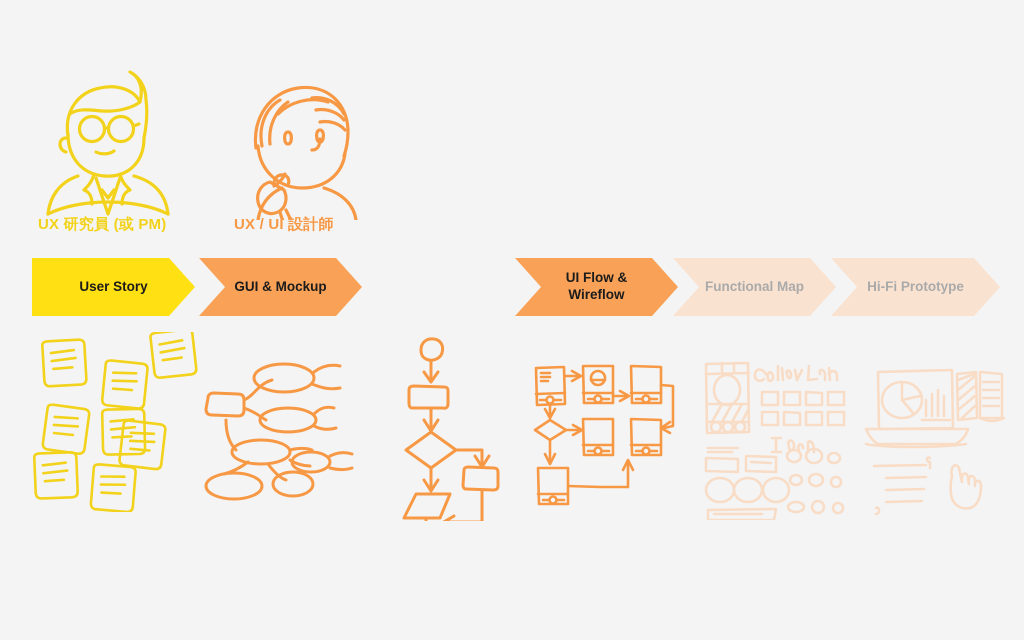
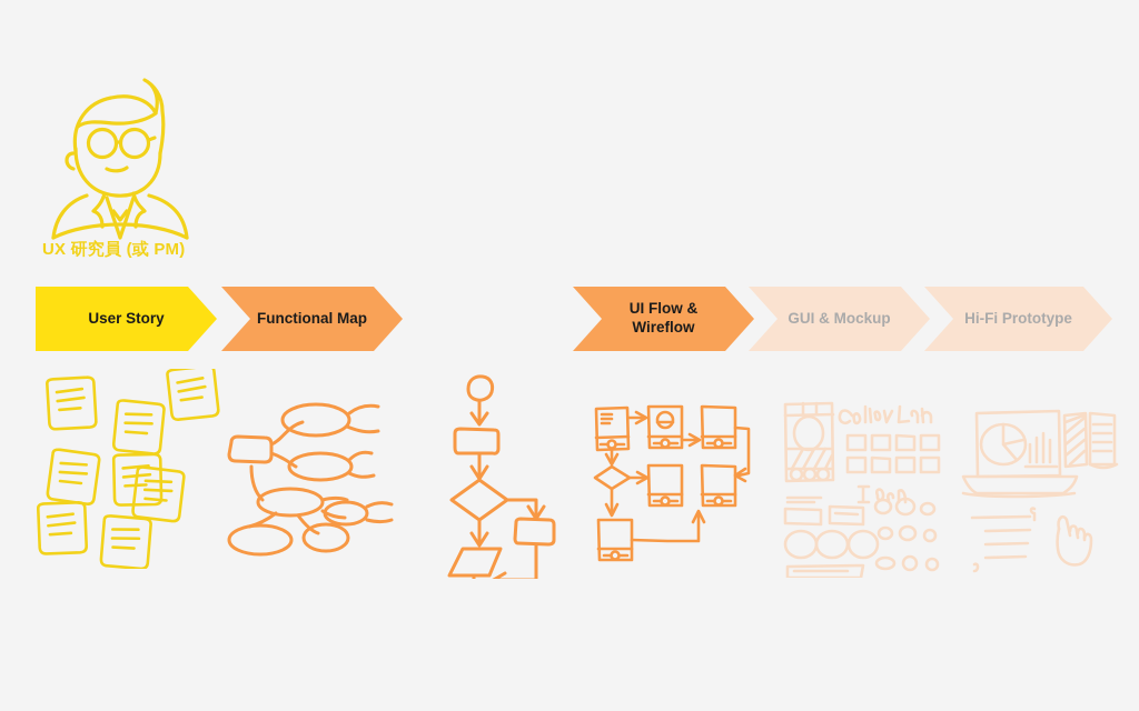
  UX 研究員 (或 PM)
- UX / UI 設計師
  User Story
- GUI & Mockup
+ Functional Map
  UI Flow &
  Wireflow
- Functional Map
+ GUI & Mockup
  Hi-Fi Prototype
